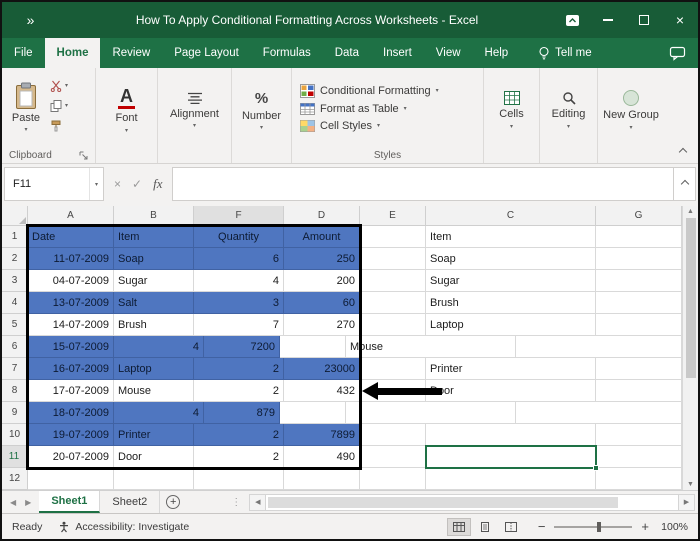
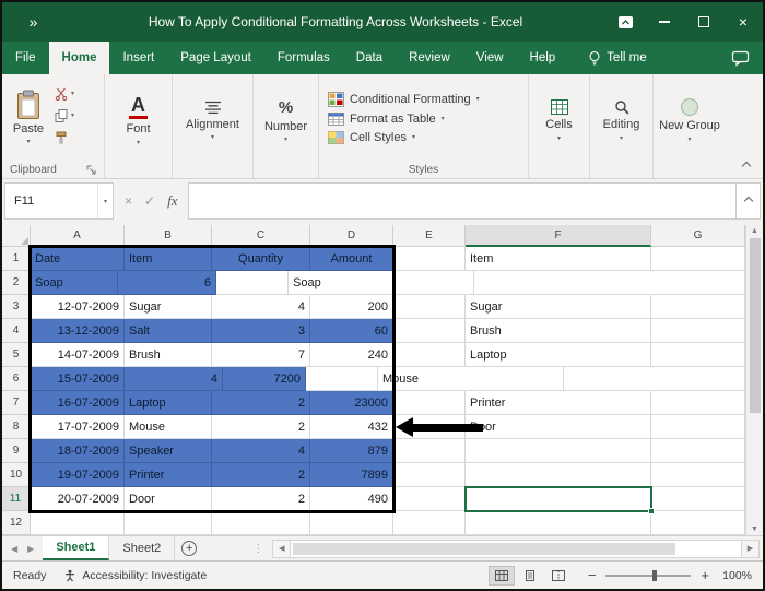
  »
  How To Apply Conditional Formatting Across Worksheets - Excel
  ×
  File
  Home
- Review
+ Insert
  Page Layout
  Formulas
  Data
- Insert
+ Review
  View
  Help
  Tell me
  Paste
  Clipboard
  A
  Font
  Alignment
  %
  Number
  Conditional Formatting
  Format as Table
  Cell Styles
  Styles
  Cells
  Editing
  New Group
  F11
  ×
  ✓
  fx
  A
  B
- F
+ C
  D
  E
- C
+ F
  G
  1
  Date
  Item
  Quantity
  Amount
  Item
  2
- 11-07-2009
  Soap
  6
- 250
  Soap
  3
- 04-07-2009
+ 12-07-2009
  Sugar
  4
  200
  Sugar
  4
- 13-07-2009
+ 13-12-2009
  Salt
  3
  60
  Brush
  5
  14-07-2009
  Brush
  7
- 270
+ 240
  Laptop
  6
  15-07-2009
  4
  7200
  Mouse
  7
  16-07-2009
  Laptop
  2
  23000
  Printer
  8
  17-07-2009
  Mouse
  2
  432
  9
  18-07-2009
+ Speaker
  4
  879
  10
  19-07-2009
  Printer
  2
  7899
  11
  20-07-2009
  Door
  2
  490
  12
  ◀
  ▶
  Sheet1
  Sheet2
  +
  ⋮
  Ready
  Accessibility: Investigate
  −
  +
  100%
